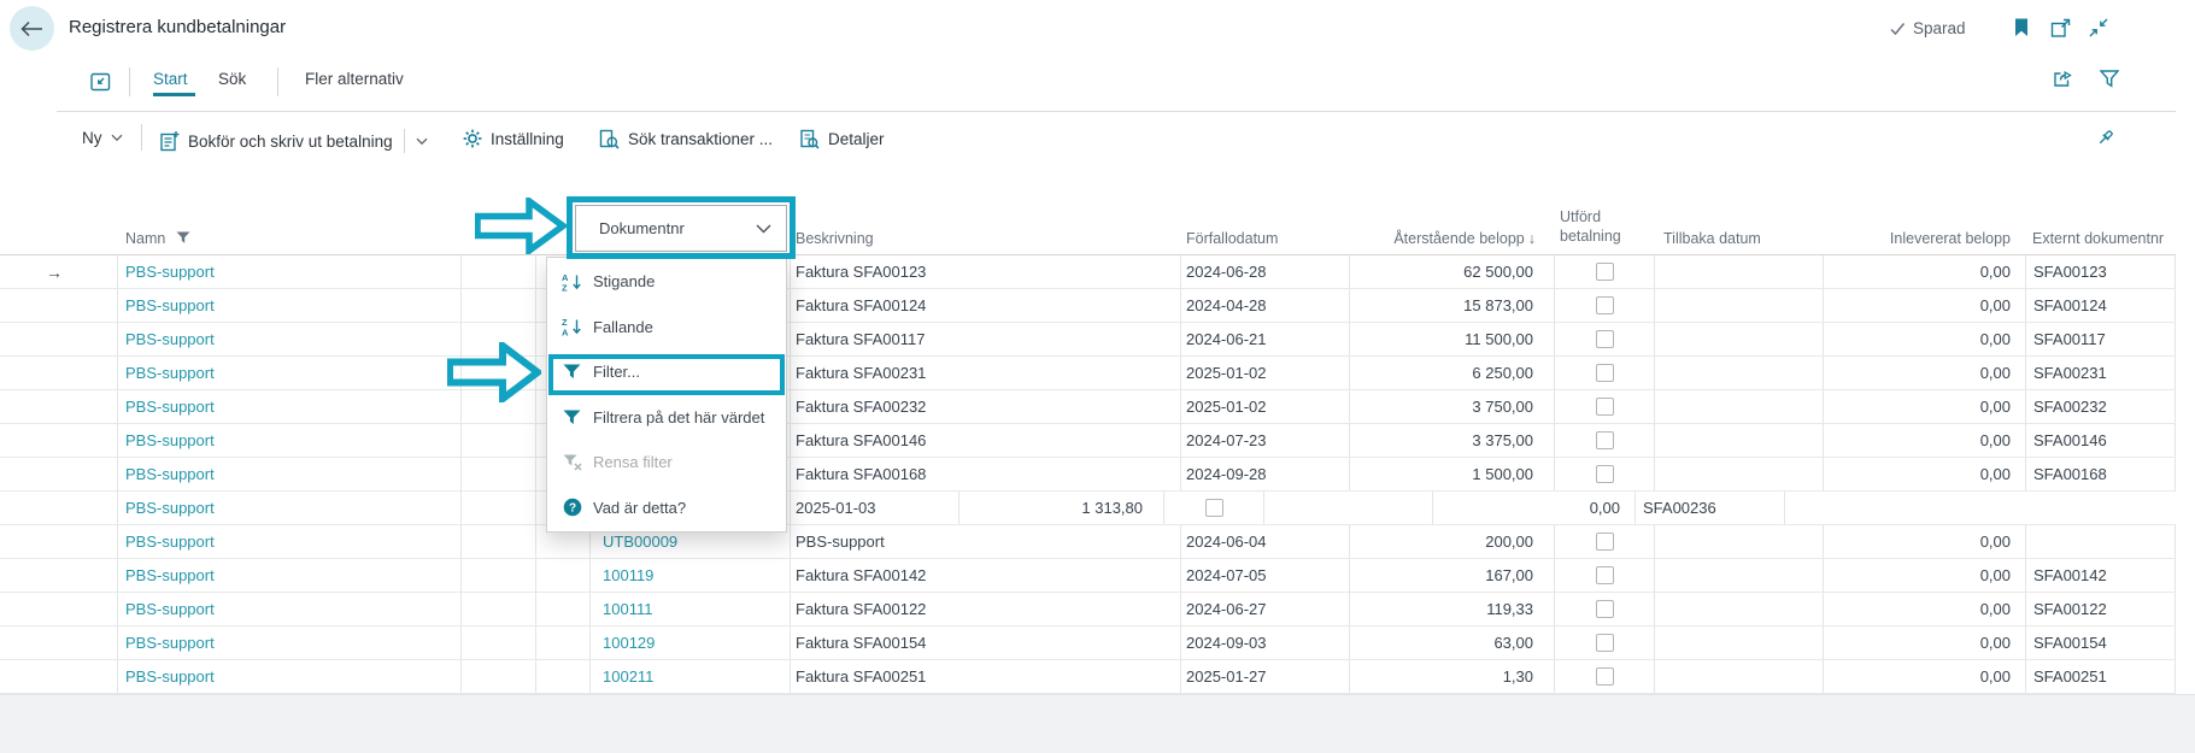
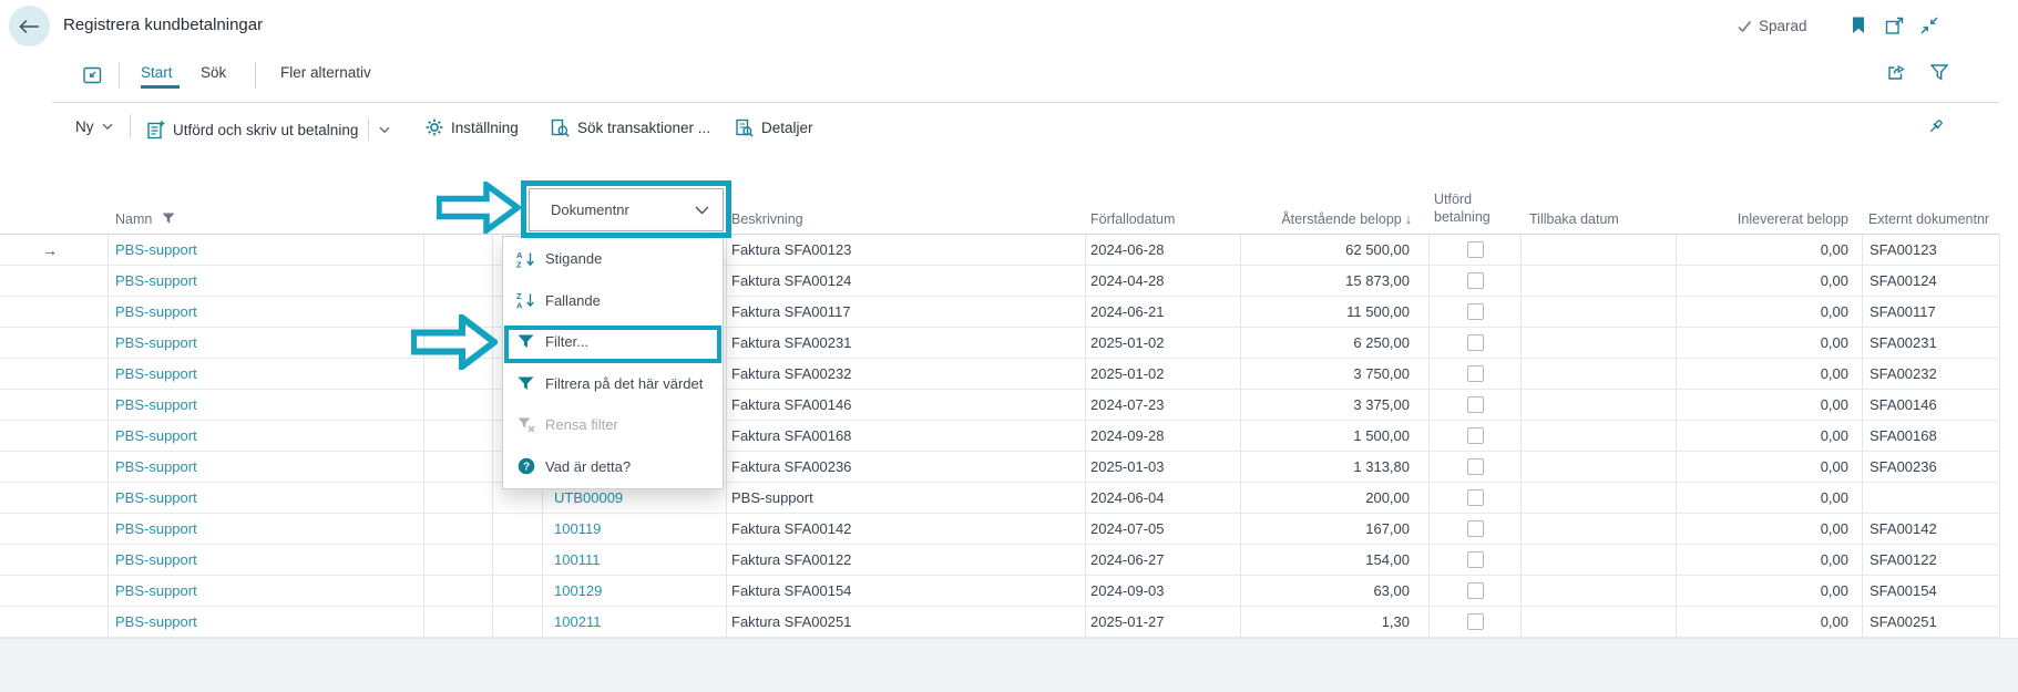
  Registrera kundbetalningar
  Sparad
  Start
  Sök
  Fler alternativ
  Ny
- Bokför och skriv ut betalning
+ Utförd och skriv ut betalning
  Inställning
  Sök transaktioner ...
  Detaljer
  Namn
  Beskrivning
  Förfallodatum
  Återstående belopp ↓
  Utförd betalning
  Tillbaka datum
  Inlevererat belopp
  Externt dokumentnr
  →
  PBS-support
  Faktura SFA00123
  2024-06-28
  62 500,00
  0,00
  SFA00123
  PBS-support
  Faktura SFA00124
  2024-04-28
  15 873,00
  0,00
  SFA00124
  PBS-support
  Faktura SFA00117
  2024-06-21
  11 500,00
  0,00
  SFA00117
  PBS-support
  Faktura SFA00231
  2025-01-02
  6 250,00
  0,00
  SFA00231
  PBS-support
  Faktura SFA00232
  2025-01-02
  3 750,00
  0,00
  SFA00232
  PBS-support
  Faktura SFA00146
  2024-07-23
  3 375,00
  0,00
  SFA00146
  PBS-support
  Faktura SFA00168
  2024-09-28
  1 500,00
  0,00
  SFA00168
  PBS-support
+ Faktura SFA00236
  2025-01-03
  1 313,80
  0,00
  SFA00236
  PBS-support
  UTB00009
  PBS-support
  2024-06-04
  200,00
  0,00
  PBS-support
  100119
  Faktura SFA00142
  2024-07-05
  167,00
  0,00
  SFA00142
  PBS-support
  100111
  Faktura SFA00122
  2024-06-27
- 119,33
+ 154,00
  0,00
  SFA00122
  PBS-support
  100129
  Faktura SFA00154
  2024-09-03
  63,00
  0,00
  SFA00154
  PBS-support
  100211
  Faktura SFA00251
  2025-01-27
  1,30
  0,00
  SFA00251
  Dokumentnr
  A
  Z
  Stigande
  Z
  A
  Fallande
  Filter...
  Filtrera på det här värdet
  Rensa filter
  ?
  Vad är detta?
